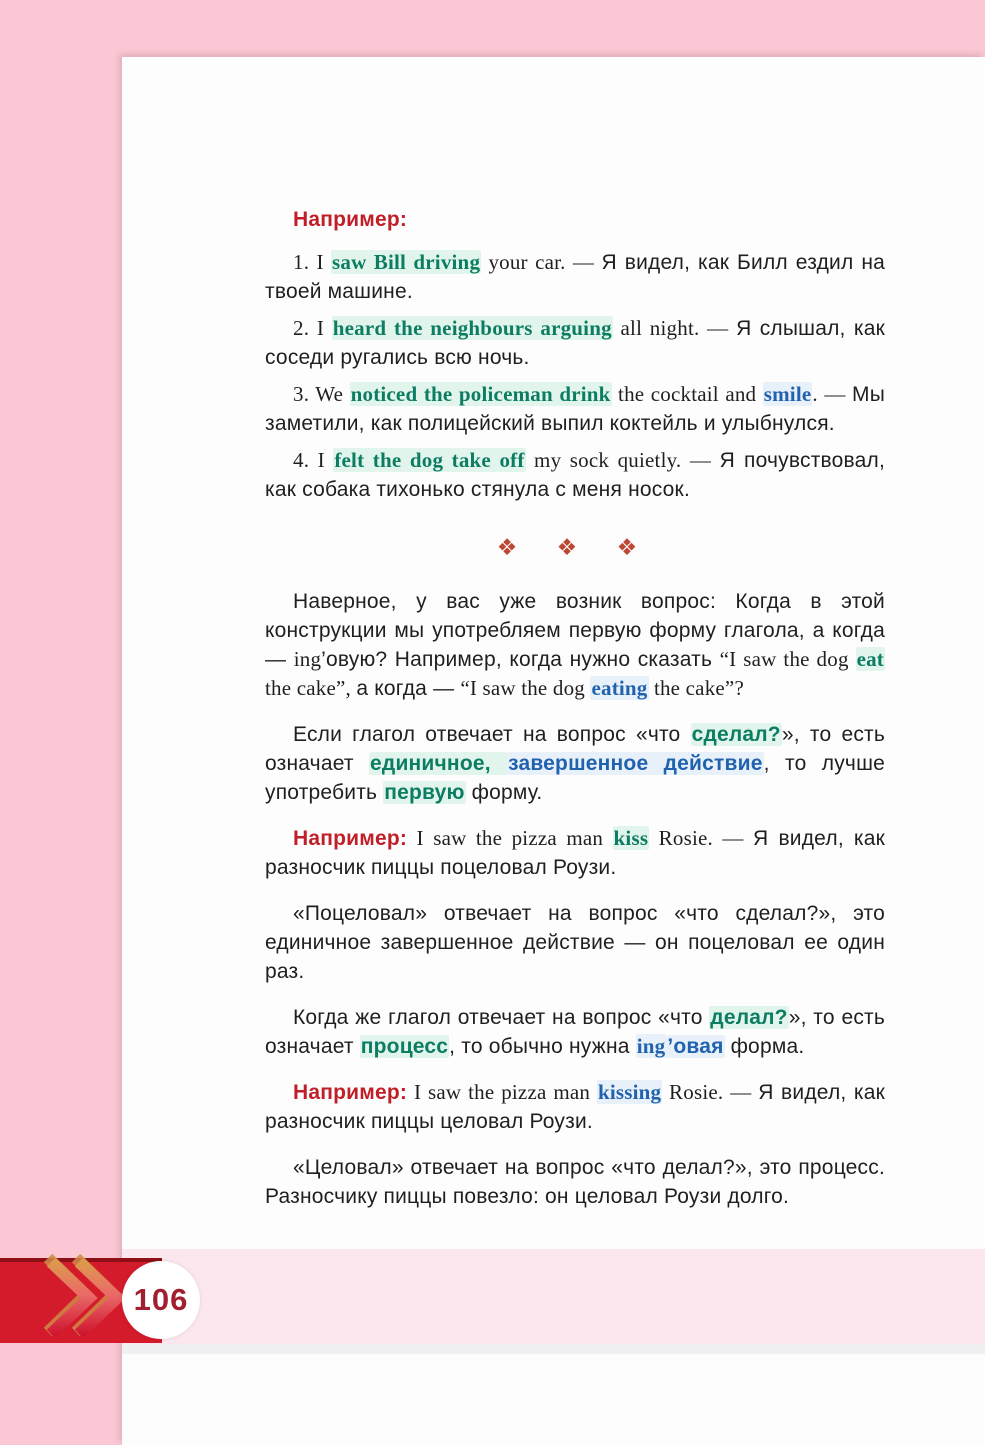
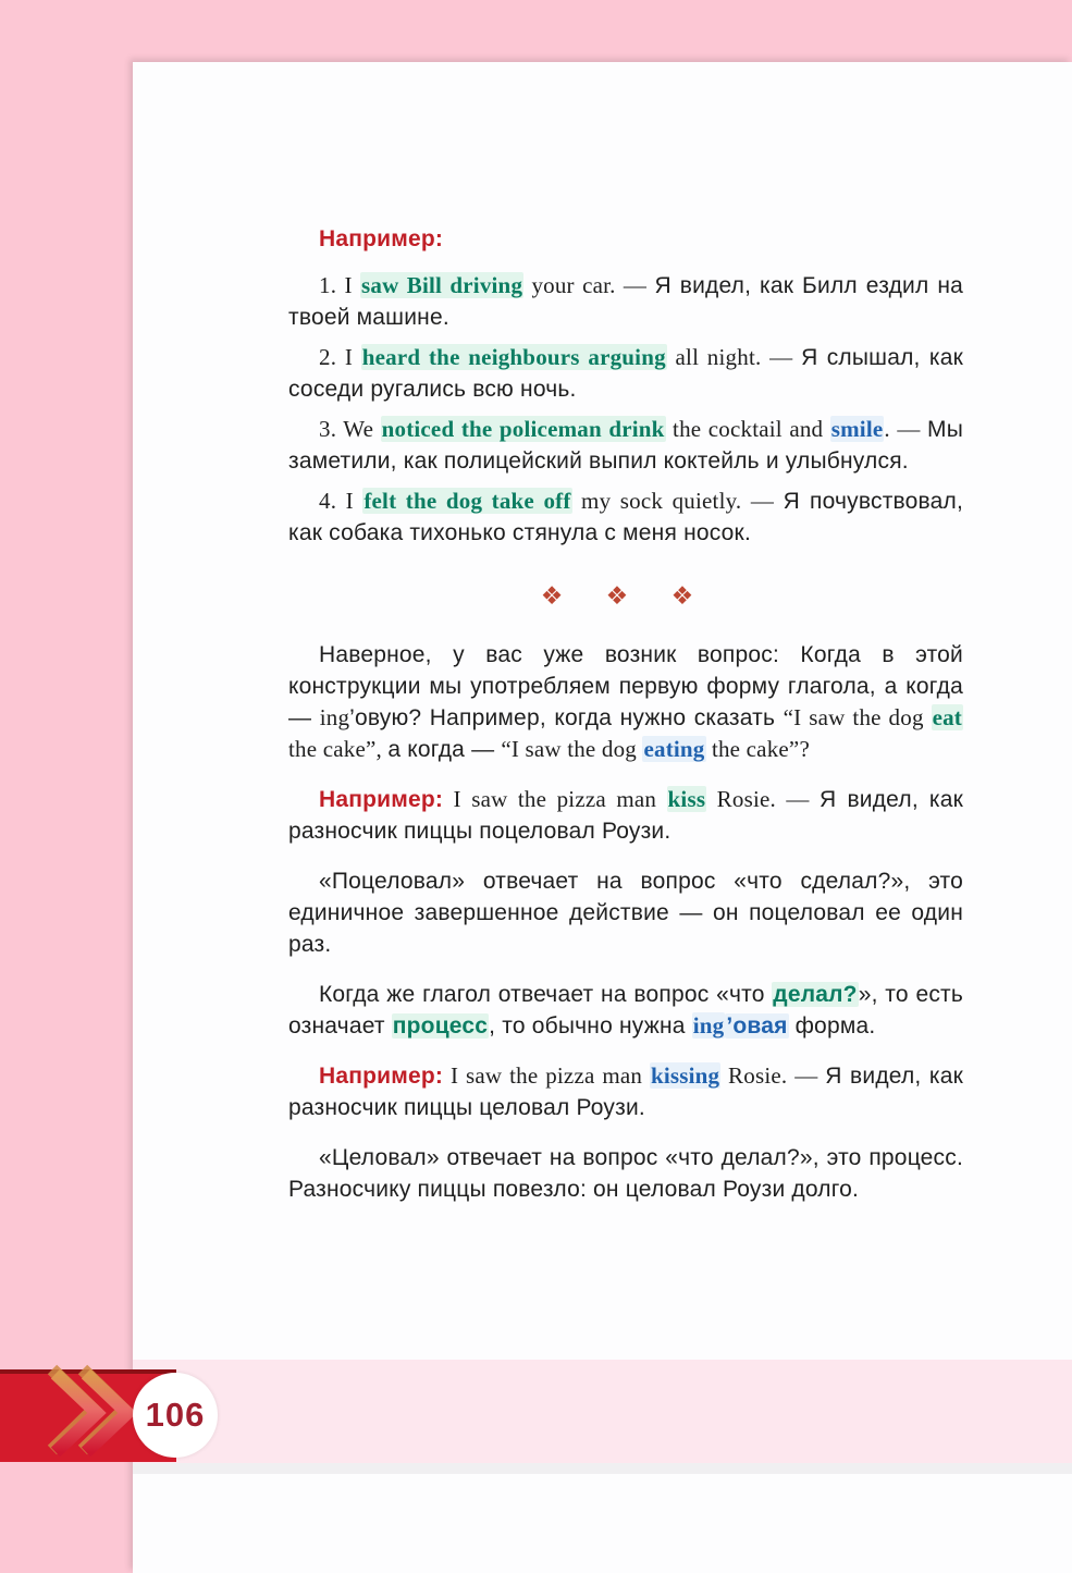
  Например:
  1. I saw Bill driving your car. — Я видел, как Билл ездил на твоей машине.
  2. I heard the neighbours arguing all night. — Я слышал, как соседи ругались всю ночь.
  3. We noticed the policeman drink the cocktail and smile. — Мы заметили, как полицейский выпил коктейль и улыбнулся.
  4. I felt the dog take off my sock quietly. — Я почувствовал, как собака тихонько стянула с меня носок.
  ❖ ❖ ❖
  Наверное, у вас уже возник вопрос: Когда в этой конструкции мы употребляем первую форму глагола, а когда — ing’овую? Например, когда нужно сказать “I saw the dog eat the cake”, а когда — “I saw the dog eating the cake”?
- Если глагол отвечает на вопрос «что сделал?», то есть означает единичное, завершенное действие, то лучше употребить первую форму.
  Например: I saw the pizza man kiss Rosie. — Я видел, как разносчик пиццы поцеловал Роузи.
  «Поцеловал» отвечает на вопрос «что сделал?», это единичное завершенное действие — он поцеловал ее один раз.
  Когда же глагол отвечает на вопрос «что делал?», то есть означает процесс, то обычно нужна ing’овая форма.
  Например: I saw the pizza man kissing Rosie. — Я видел, как разносчик пиццы целовал Роузи.
  «Целовал» отвечает на вопрос «что делал?», это процесс. Разносчику пиццы повезло: он целовал Роузи долго.
  106
